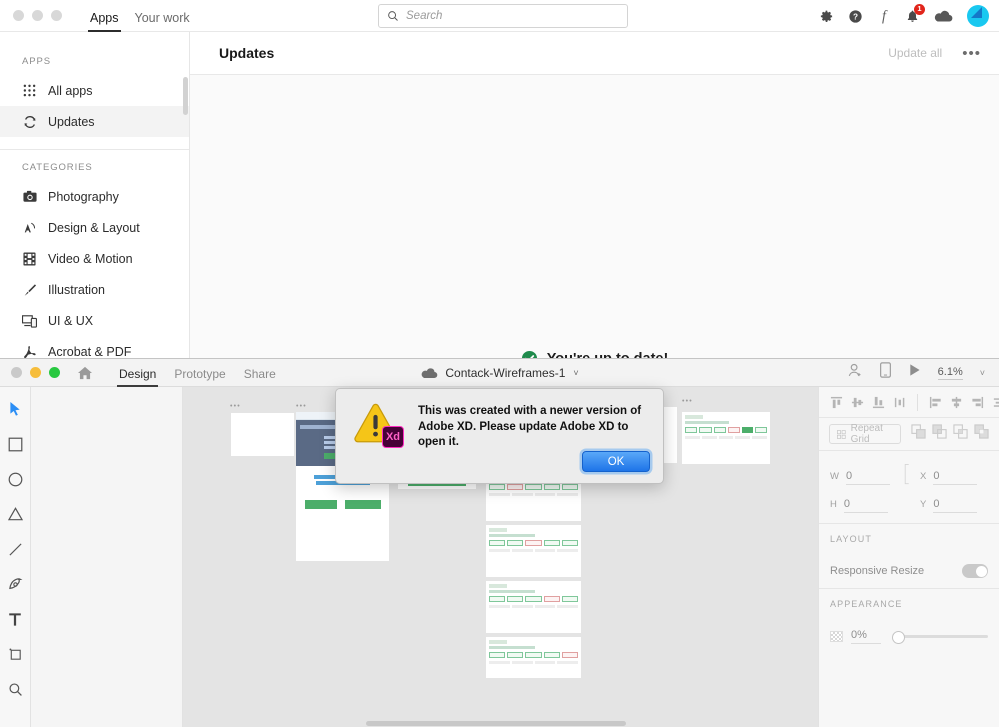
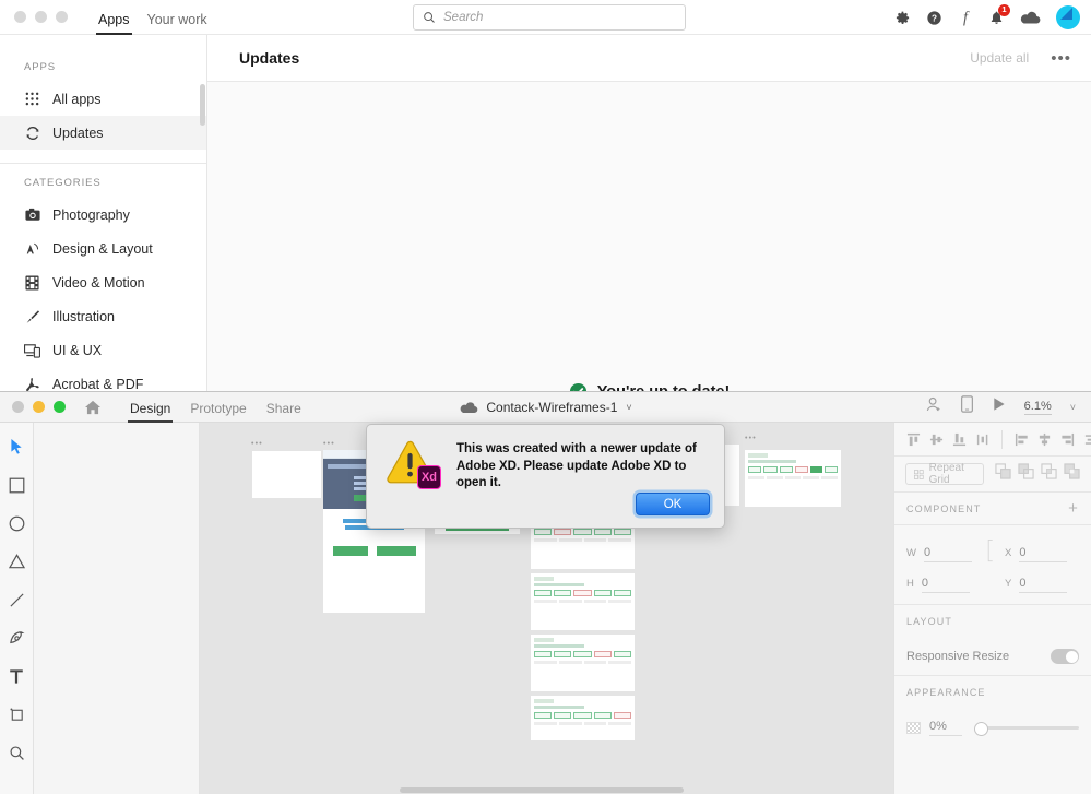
  Apps
  Your work
  Search
  ?
  f
  1
  APPS
  All apps
  Updates
  CATEGORIES
  Photography
  Design & Layout
  Video & Motion
  Illustration
  UI & UX
  Acrobat & PDF
  Updates
  Update all
  •••
  Design
  Prototype
  Share
  Contack-Wireframes-1
  ˅
  6.1%
  ˅
  Repeat Grid
+ COMPONENT
+ +
  W
  0
  X
  0
  H
  0
  Y
  0
  LAYOUT
  Responsive Resize
  APPEARANCE
  0%
  Xd
- This was created with a newer version of Adobe XD. Please update Adobe XD to open it.
+ This was created with a newer update of Adobe XD. Please update Adobe XD to open it.
  OK
